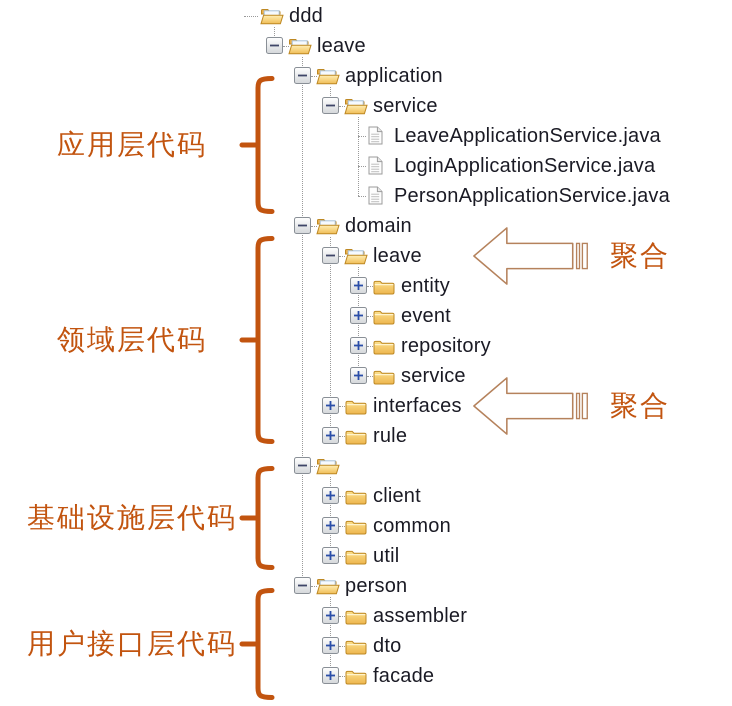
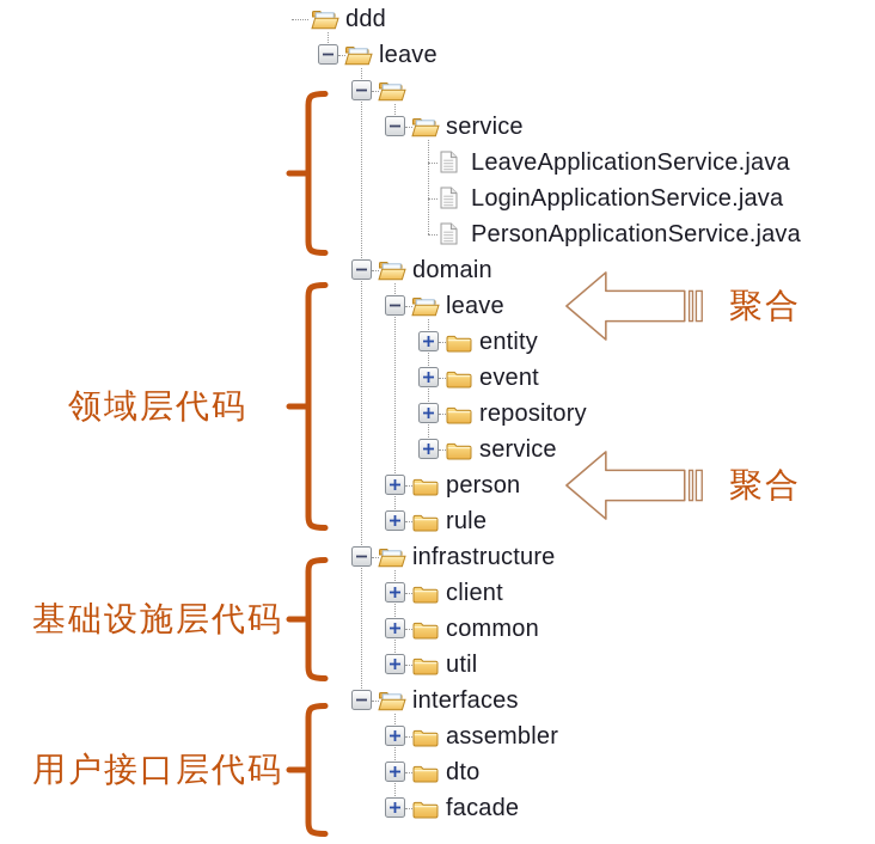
  ddd
  leave
- application
  service
  LeaveApplicationService.java
  LoginApplicationService.java
  PersonApplicationService.java
  domain
  leave
  entity
  event
  repository
  service
- interfaces
+ person
  rule
+ infrastructure
  client
  common
  util
- person
+ interfaces
  assembler
  dto
  facade
- 应用层代码
  领域层代码
  基础设施层代码
  用户接口层代码
  聚合
  聚合
